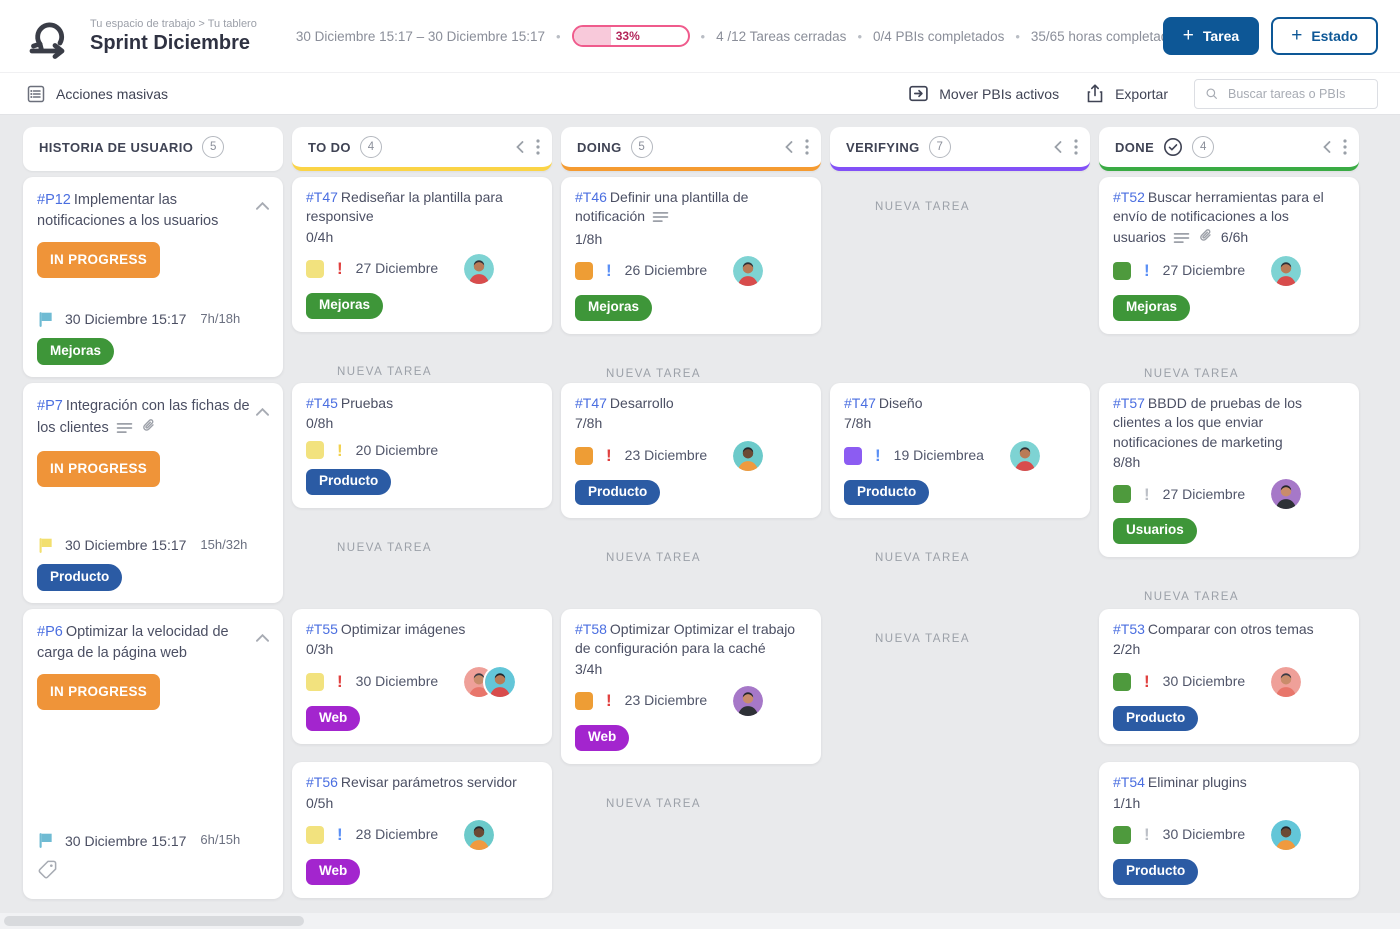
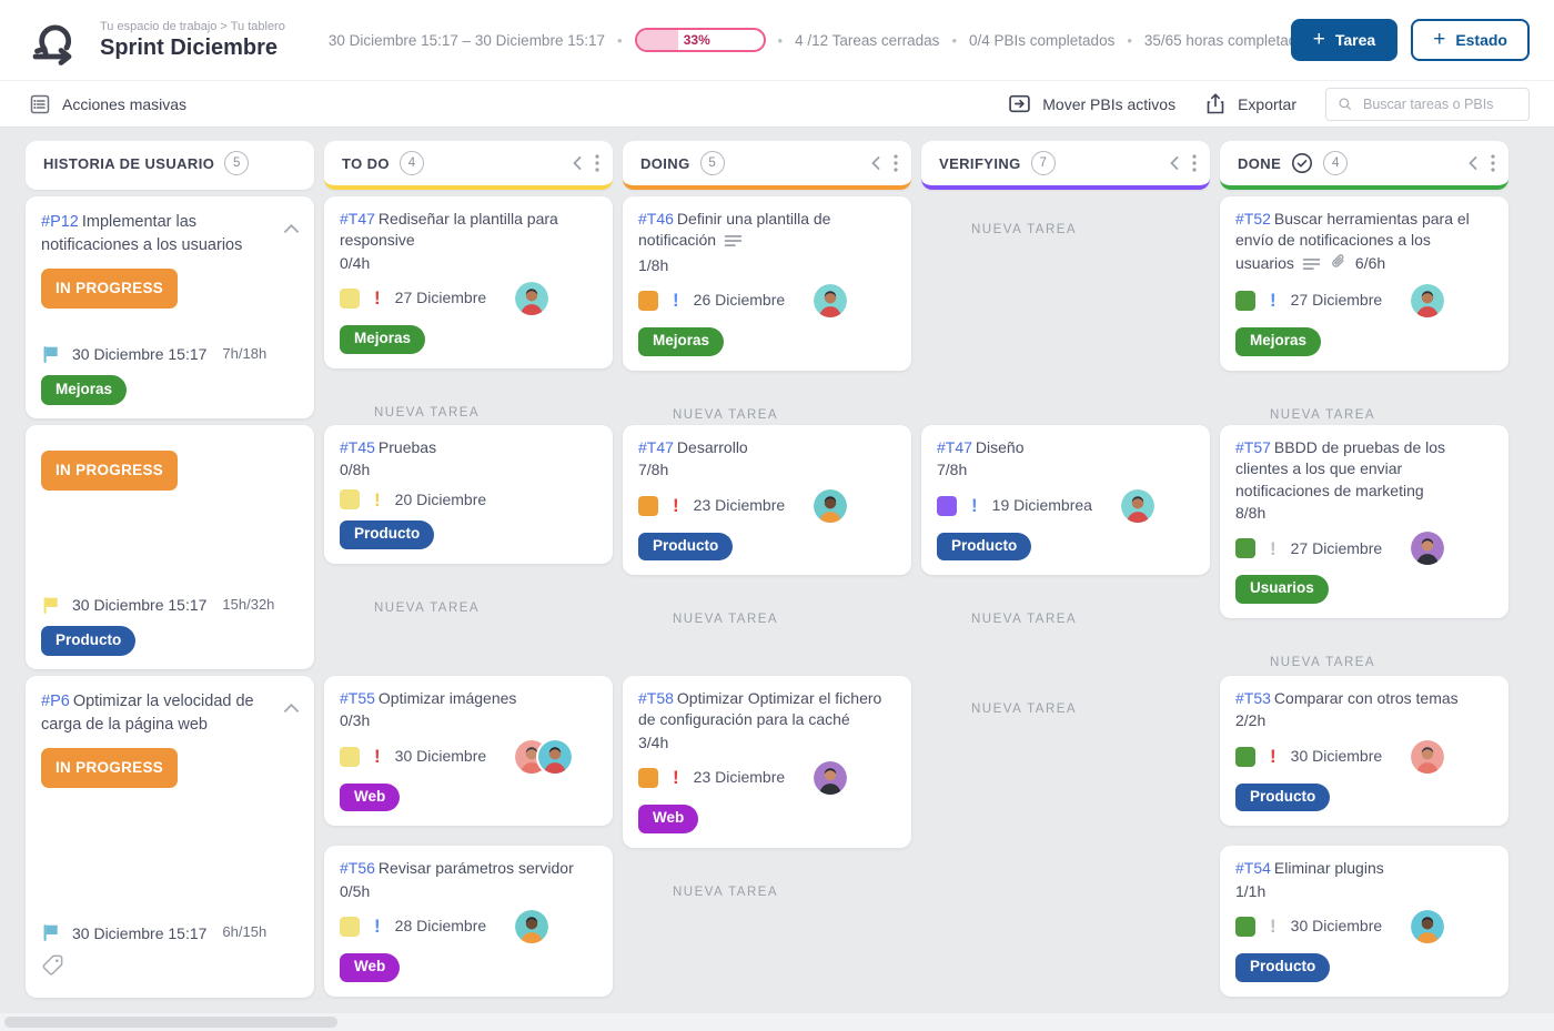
  Tu espacio de trabajo > Tu tablero
  Sprint Diciembre
  30 Diciembre 15:17 – 30 Diciembre 15:17
  •
  33%
  •
  4 /12 Tareas cerradas
  •
  0/4 PBIs completados
  •
  35/65 horas completa
  +
  Tarea
  +
  Estado
  Acciones masivas
  Mover PBIs activos
  Exportar
  Buscar tareas o PBIs
  HISTORIA DE USUARIO
  5
  TO DO
  4
  DOING
  5
  VERIFYING
  7
  DONE
  4
  #P12 Implementar las notificaciones a los usuarios
  IN PROGRESS
  30 Diciembre 15:17
  7h/18h
  Mejoras
  #T47 Rediseñar la plantilla para responsive
  0/4h
  !
  27 Diciembre
  Mejoras
  NUEVA TAREA
  #T46 Definir una plantilla de notificación
  1/8h
  !
  26 Diciembre
  Mejoras
  NUEVA TAREA
  NUEVA TAREA
  #T52 Buscar herramientas para el envío de notificaciones a los usuarios 6/6h
  !
  27 Diciembre
  Mejoras
  NUEVA TAREA
- #P7 Integración con las fichas de los clientes
  IN PROGRESS
  30 Diciembre 15:17
  15h/32h
  Producto
  #T45 Pruebas
  0/8h
  !
  20 Diciembre
  Producto
  NUEVA TAREA
  #T47 Desarrollo
  7/8h
  !
  23 Diciembre
  Producto
  NUEVA TAREA
  #T47 Diseño
  7/8h
  !
  19 Diciembrea
  Producto
  NUEVA TAREA
  #T57 BBDD de pruebas de los clientes a los que enviar notificaciones de marketing
  8/8h
  !
  27 Diciembre
  Usuarios
  NUEVA TAREA
  #P6 Optimizar la velocidad de carga de la página web
  IN PROGRESS
  30 Diciembre 15:17
  6h/15h
  #T55 Optimizar imágenes
  0/3h
  !
  30 Diciembre
  Web
  #T56 Revisar parámetros servidor
  0/5h
  !
  28 Diciembre
  Web
- #T58 Optimizar Optimizar el trabajo de configuración para la caché
+ #T58 Optimizar Optimizar el fichero de configuración para la caché
  3/4h
  !
  23 Diciembre
  Web
  NUEVA TAREA
  NUEVA TAREA
  #T53 Comparar con otros temas
  2/2h
  !
  30 Diciembre
  Producto
  #T54 Eliminar plugins
  1/1h
  !
  30 Diciembre
  Producto
